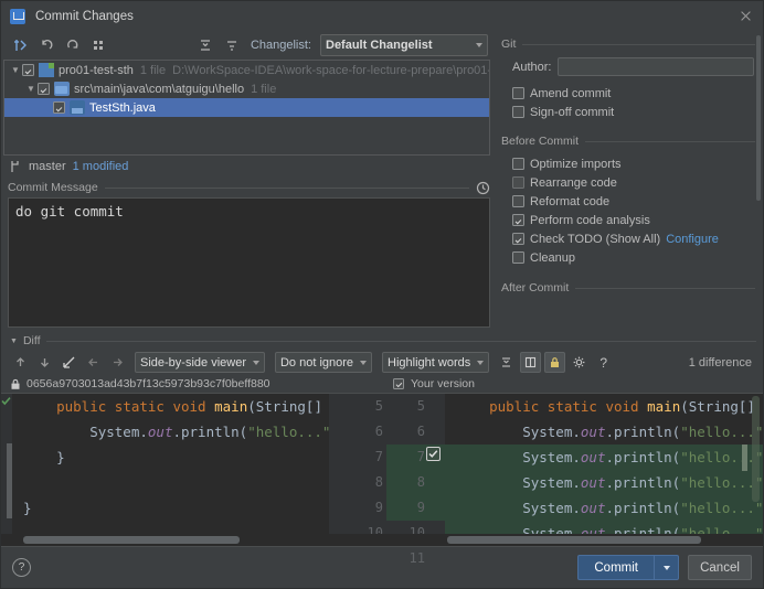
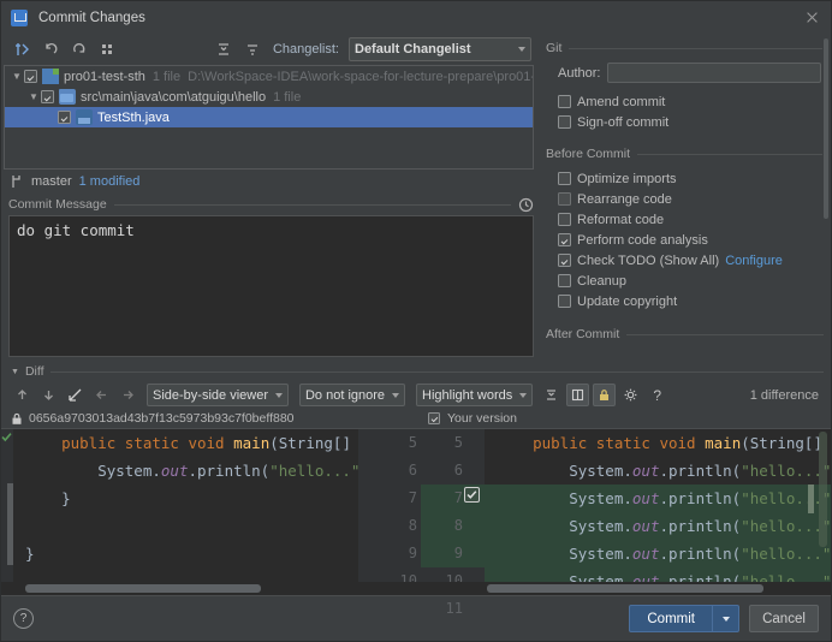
  Commit Changes
  Changelist:
  Default Changelist
  ▼
  pro01-test-sth
  1 file
  D:\WorkSpace-IDEA\work-space-for-lecture-prepare\pro01
  ▼
  src\main\java\com\atguigu\hello
  1 file
  TestSth.java
  master
  1 modified
  Commit Message
  do git commit
  Git
  Author:
  Amend commit
  Sign-off commit
  Before Commit
  Optimize imports
  Rearrange code
  Reformat code
  Perform code analysis
  Check TODO (Show All)
  Configure
  Cleanup
+ Update copyright
  After Commit
  Diff
  Side-by-side viewer
  Do not ignore
  Highlight words
  ?
  1 difference
  0656a9703013ad43b7f13c5973b93c7f0beff880
  Your version
  public static void main(String[]
  System.out.println("hello..."
  }
  }
  5
  6
  7
  8
  9
  10
  5
  6
  7
  8
  9
  10
  11
  public static void main(String[]
  System.out.println("hello..."
  System.out.println("hello.."
  System.out.println("hello..."
  System.out.println("hello..."
  ?
  Commit
  Cancel
